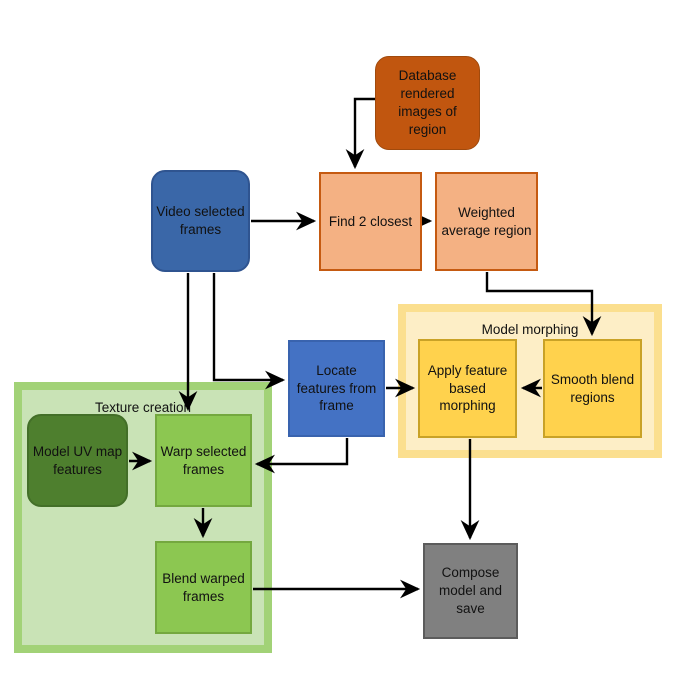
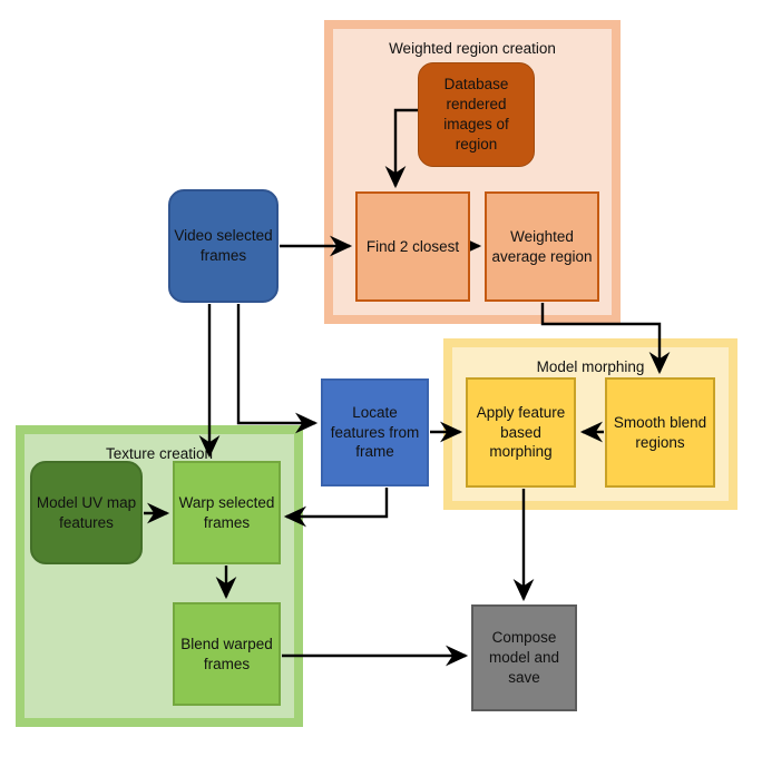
+ Weighted region creation
  Model morphing
  Texture creatio
  Database rendered images of region
  Find 2 closest
  Weighted average region
  Video selected frames
  Locate features from frame
  Apply feature based morphing
  Smooth blend regions
  Model UV map features
  Warp selected frames
  Blend warped frames
  Compose model and save
